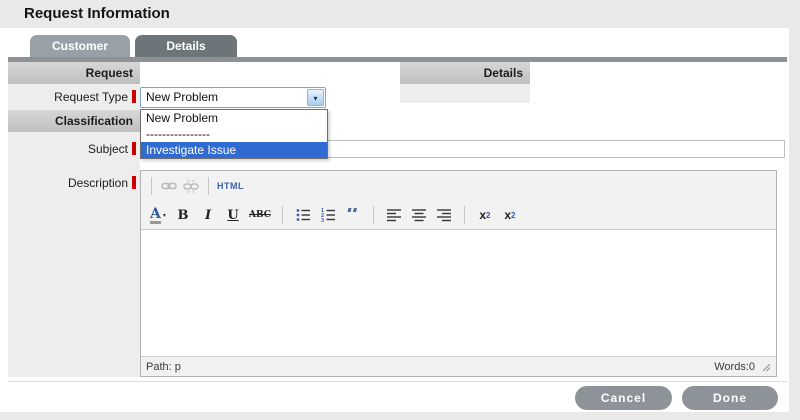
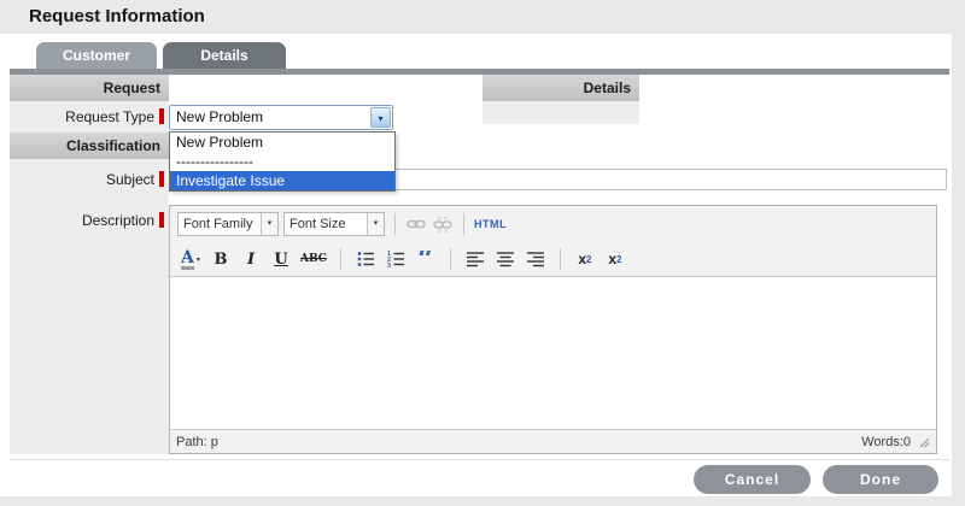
  Request Information
  Customer
  Details
  Request
  Details
  Classification
  Request Type
  Subject
  Description
  New Problem
  ▾
  New Problem
  ----------------
  Investigate Issue
+ Font Family
+ Font Size
  HTML
  A
  B
  I
  U
  ABC
  “
  x
  2
  x
  2
  Path: p
  Words:0
  Cancel
  Done
